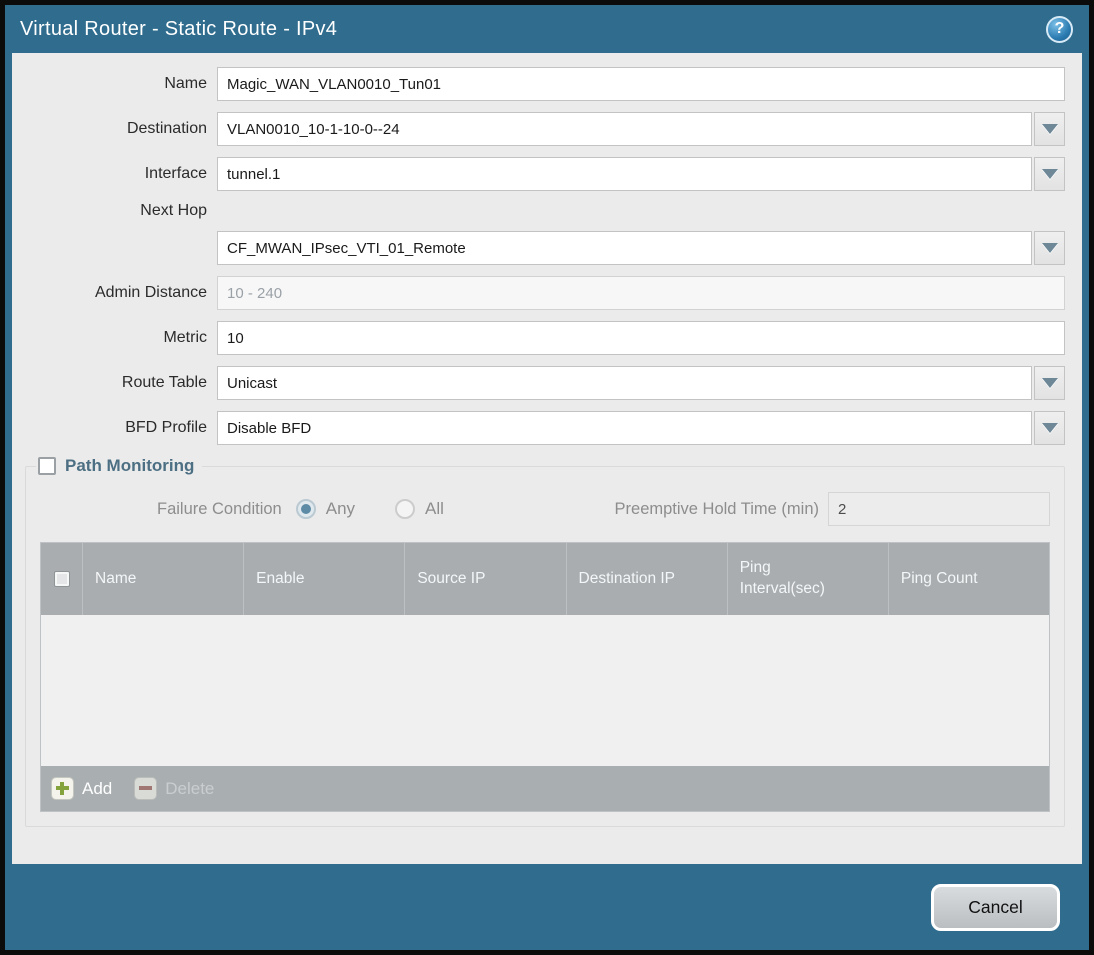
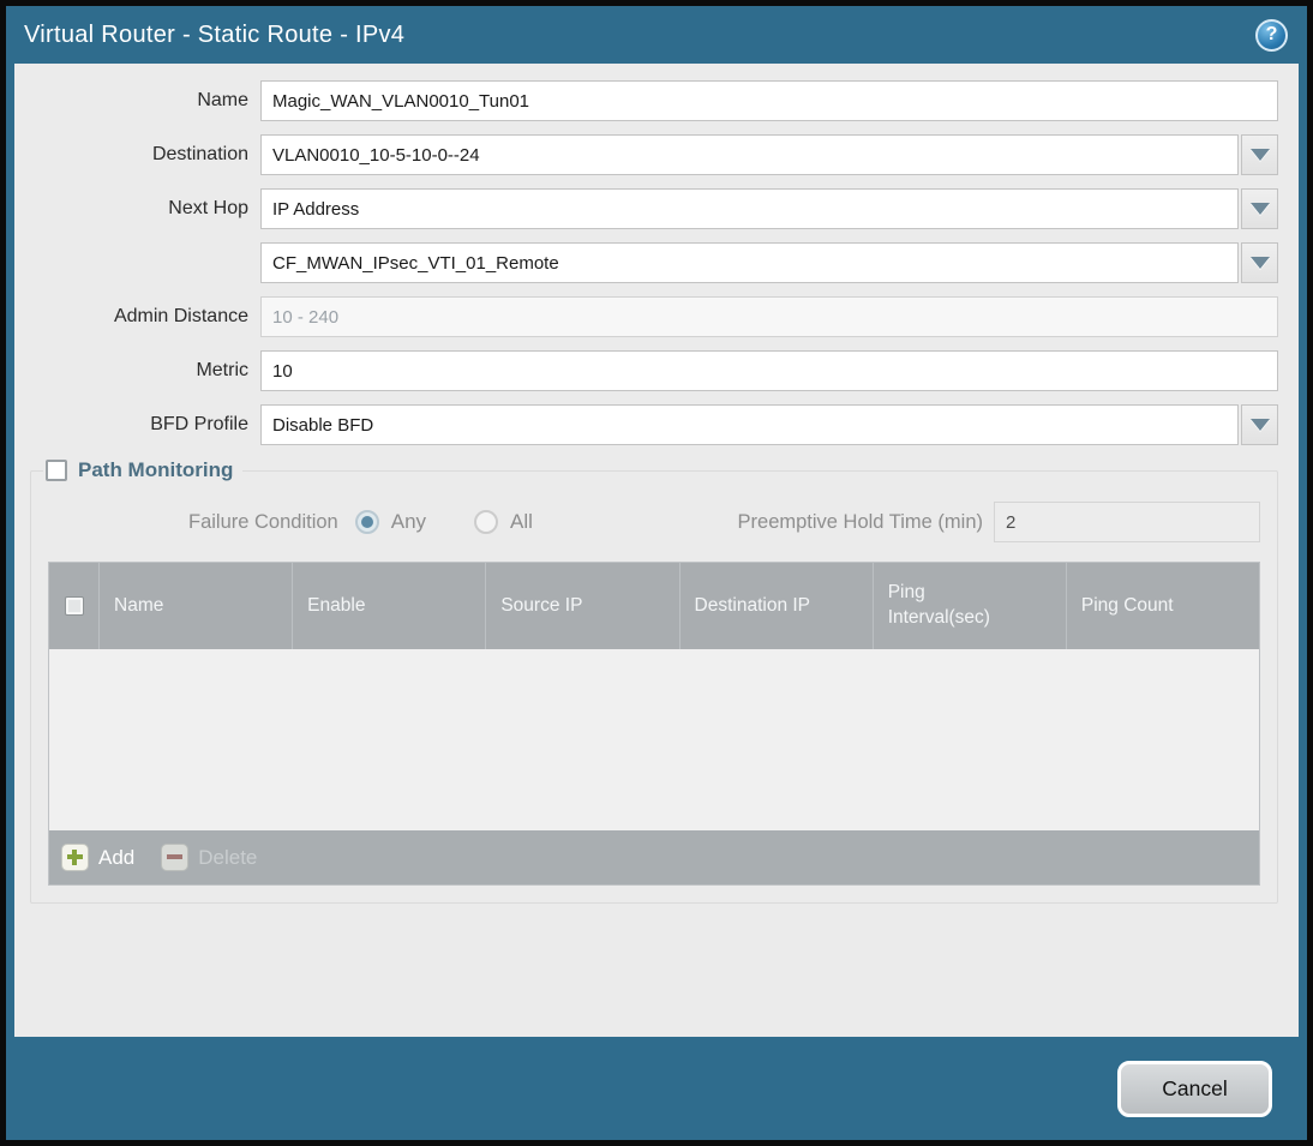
  Virtual Router - Static Route - IPv4
  ?
  Name
  Magic_WAN_VLAN0010_Tun01
  Destination
- VLAN0010_10-1-10-0--24
+ VLAN0010_10-5-10-0--24
- Interface
- tunnel.1
  Next Hop
+ IP Address
  CF_MWAN_IPsec_VTI_01_Remote
  Admin Distance
  10 - 240
  Metric
  10
- Route Table
- Unicast
  BFD Profile
  Disable BFD
  Path Monitoring
  Failure Condition
  Any
  All
  Preemptive Hold Time (min)
  2
  Name
  Enable
  Source IP
  Destination IP
  Ping Interval(sec)
  Ping Count
  Add
  Delete
  Cancel
